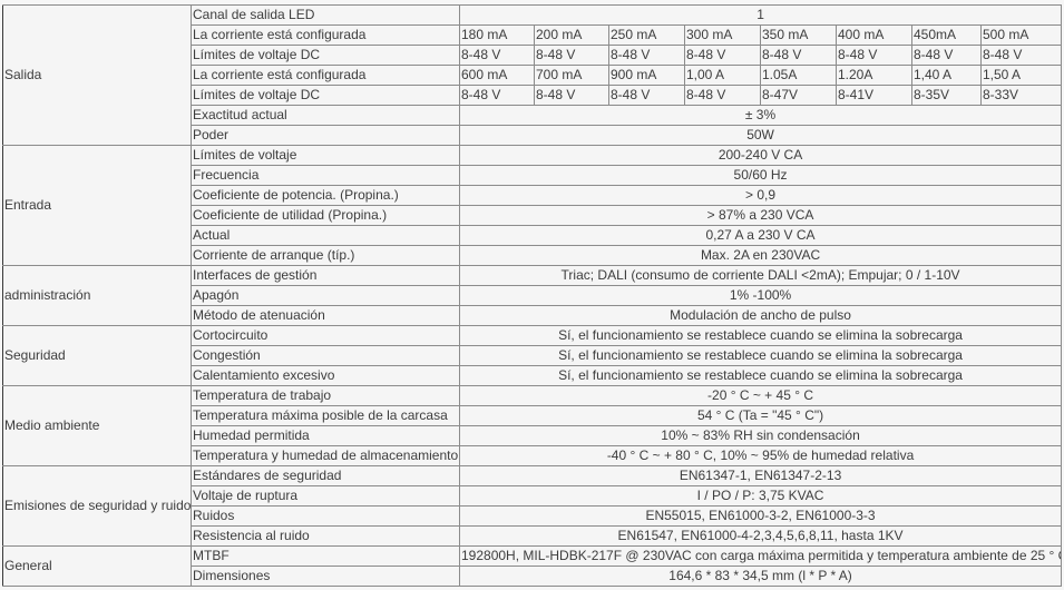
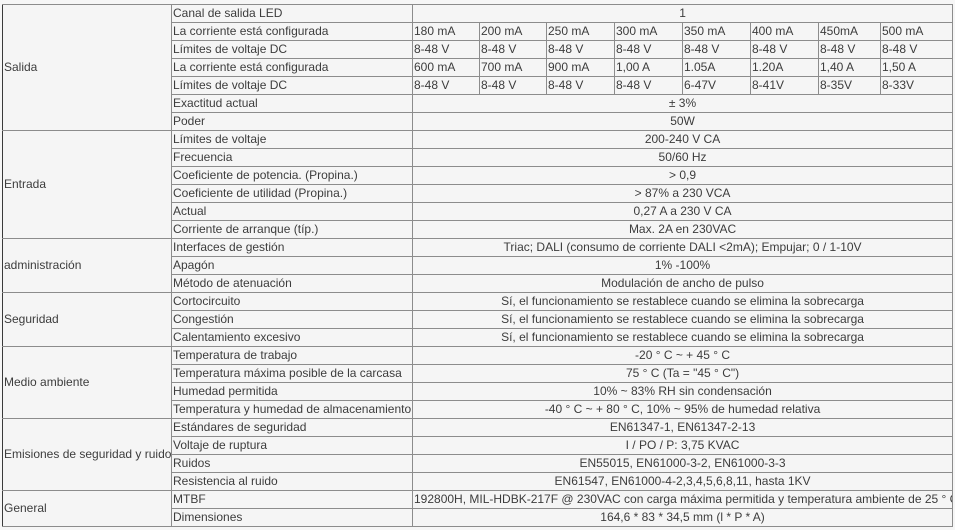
  Salida	Canal de salida LED	1
  La corriente está configurada	180 mA	200 mA	250 mA	300 mA	350 mA	400 mA	450mA	500 mA
  Límites de voltaje DC	8-48 V	8-48 V	8-48 V	8-48 V	8-48 V	8-48 V	8-48 V	8-48 V
  La corriente está configurada	600 mA	700 mA	900 mA	1,00 A	1.05A	1.20A	1,40 A	1,50 A
- Límites de voltaje DC	8-48 V	8-48 V	8-48 V	8-48 V	8-47V	8-41V	8-35V	8-33V
+ Límites de voltaje DC	8-48 V	8-48 V	8-48 V	8-48 V	6-47V	8-41V	8-35V	8-33V
  Exactitud actual	± 3%
  Poder	50W
  Entrada	Límites de voltaje	200-240 V CA
  Frecuencia	50/60 Hz
  Coeficiente de potencia. (Propina.)	> 0,9
  Coeficiente de utilidad (Propina.)	> 87% a 230 VCA
  Actual	0,27 A a 230 V CA
  Corriente de arranque (típ.)	Max. 2A en 230VAC
  administración	Interfaces de gestión	Triac; DALI (consumo de corriente DALI <2mA); Empujar; 0 / 1-10V
  Apagón	1% -100%
  Método de atenuación	Modulación de ancho de pulso
  Seguridad	Cortocircuito	Sí, el funcionamiento se restablece cuando se elimina la sobrecarga
  Congestión	Sí, el funcionamiento se restablece cuando se elimina la sobrecarga
  Calentamiento excesivo	Sí, el funcionamiento se restablece cuando se elimina la sobrecarga
  Medio ambiente	Temperatura de trabajo	-20 ° C ~ + 45 ° C
- Temperatura máxima posible de la carcasa	54 ° C (Ta = "45 ° C")
+ Temperatura máxima posible de la carcasa	75 ° C (Ta = "45 ° C")
  Humedad permitida	10% ~ 83% RH sin condensación
  Temperatura y humedad de almacenamiento	-40 ° C ~ + 80 ° C, 10% ~ 95% de humedad relativa
  Emisiones de seguridad y ruido	Estándares de seguridad	EN61347-1, EN61347-2-13
  Voltaje de ruptura	I / PO / P: 3,75 KVAC
  Ruidos	EN55015, EN61000-3-2, EN61000-3-3
  Resistencia al ruido	EN61547, EN61000-4-2,3,4,5,6,8,11, hasta 1KV
  General	MTBF	192800H, MIL-HDBK-217F @ 230VAC con carga máxima permitida y temperatura ambiente de 25 °
  Dimensiones	164,6 * 83 * 34,5 mm (l * P * A)
